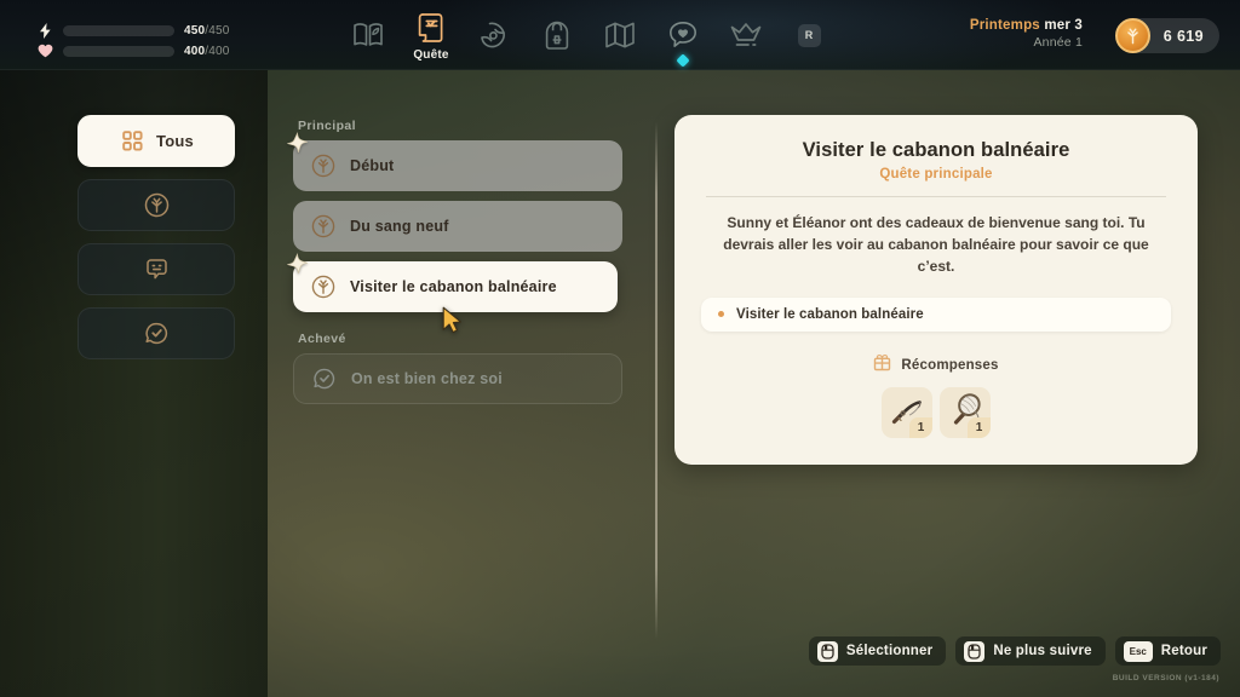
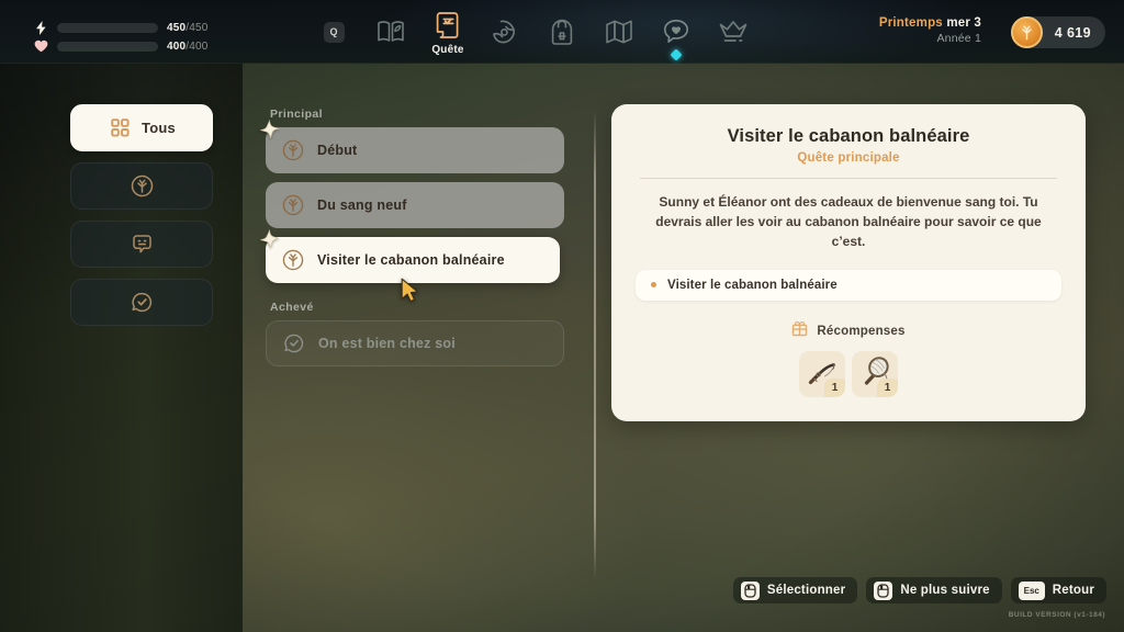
  450/450
  400/400
+ Q
  Quête
- R
  Printemps mer 3
  Année 1
- 6 619
+ 4 619
  Tous
  Principal
  Début
  Du sang neuf
  Visiter le cabanon balnéaire
  Achevé
  On est bien chez soi
  Visiter le cabanon balnéaire
  Quête principale
  Sunny et Éléanor ont des cadeaux de bienvenue sang toi. Tu devrais aller les voir au cabanon balnéaire pour savoir ce que c’est.
  Visiter le cabanon balnéaire
  Récompenses
  1
  1
  Sélectionner
  Ne plus suivre
  Esc
  Retour
